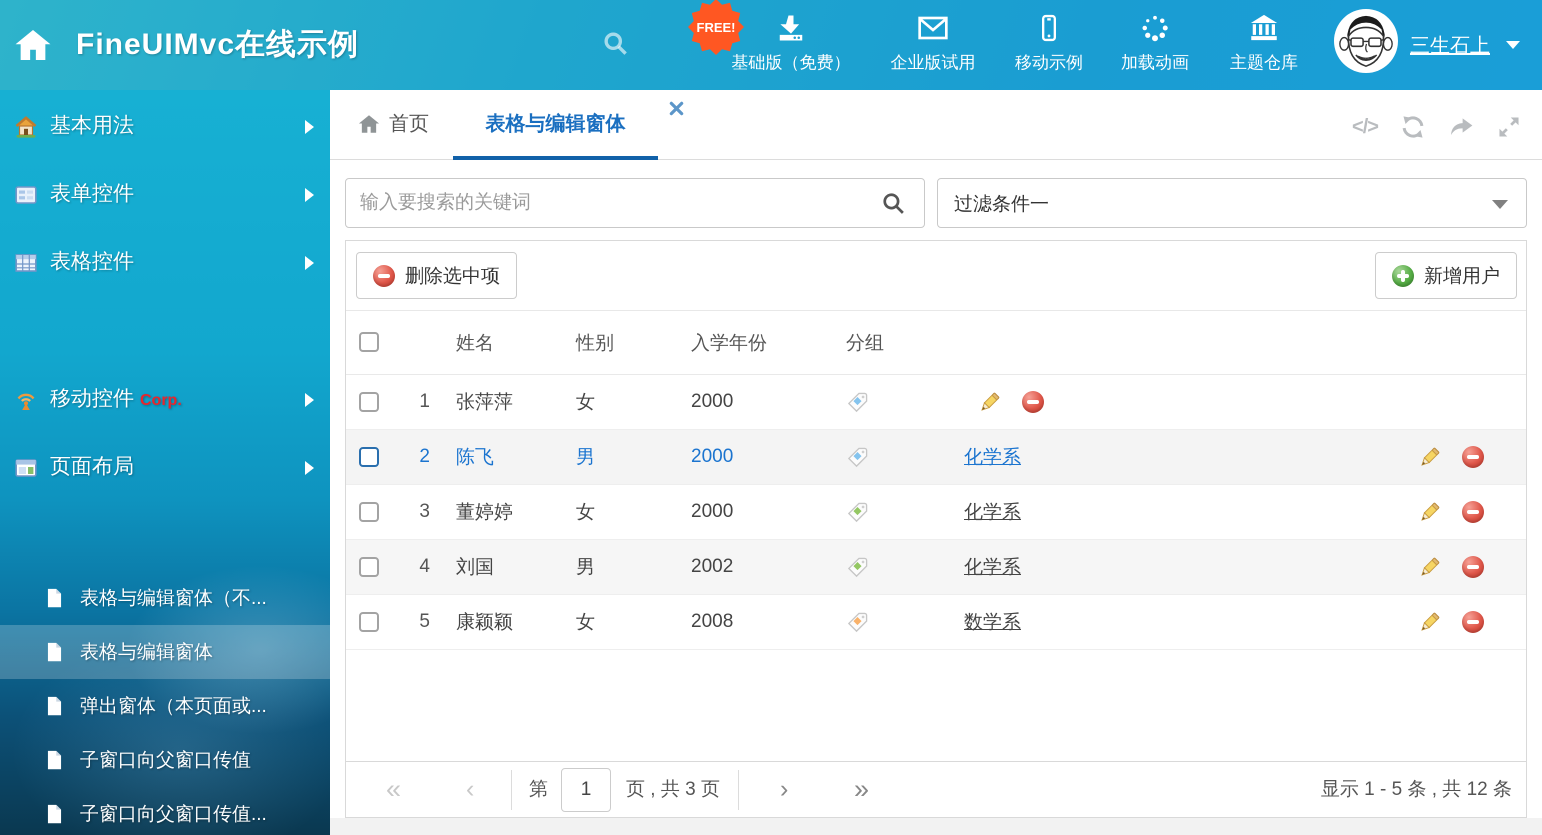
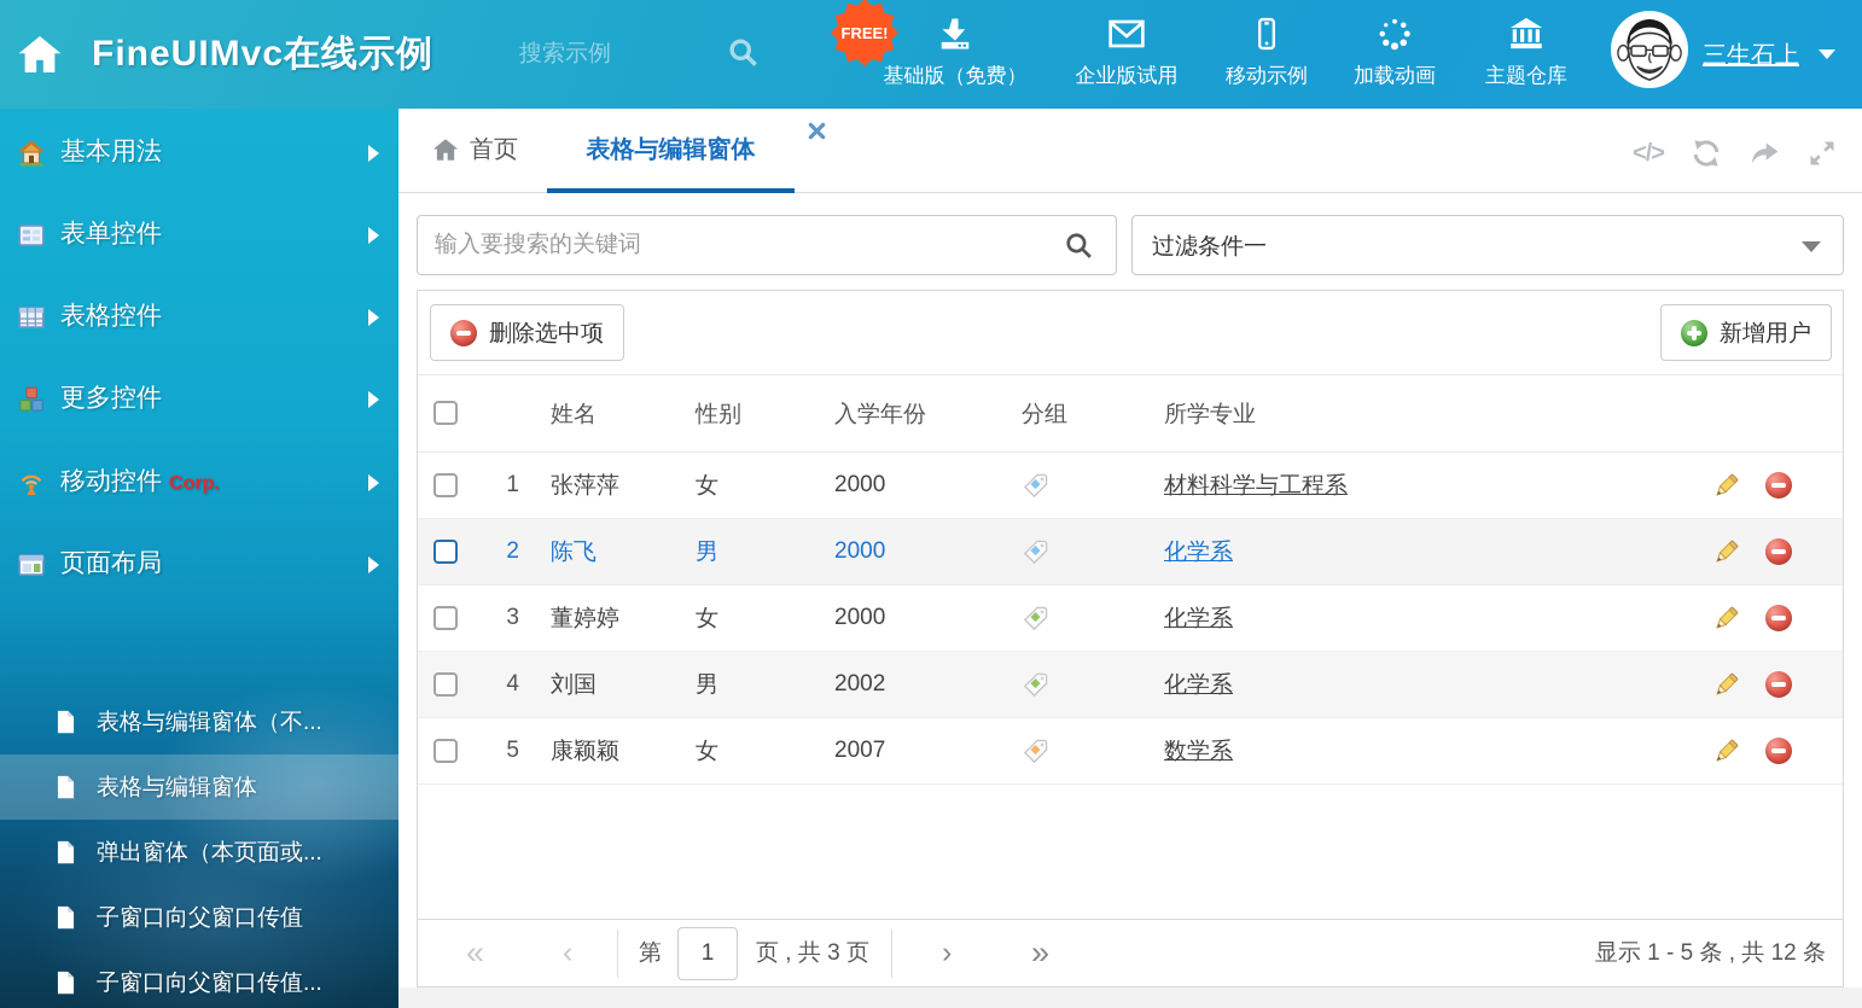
  FineUIMvc在线示例
+ 搜索示例
  FREE!
  基础版（免费）
  企业版试用
  移动示例
  加载动画
  主题仓库
  三生石上
  基本用法
  表单控件
  表格控件
+ 更多控件
  移动控件 Corp.
  页面布局
  表格与编辑窗体（不...
  表格与编辑窗体
  弹出窗体（本页面或...
  子窗口向父窗口传值
  子窗口向父窗口传值...
  首页
  表格与编辑窗体
  </>
  输入要搜索的关键词
  过滤条件一
  删除选中项
  新增用户
  姓名
  性别
  入学年份
  分组
+ 所学专业
  1
  张萍萍
  女
  2000
+ 材料科学与工程系
  2
  陈飞
  男
  2000
  化学系
  3
  董婷婷
  女
  2000
  化学系
  4
  刘国
  男
  2002
  化学系
  5
  康颖颖
  女
- 2008
+ 2007
  数学系
  «
  ‹
  第
  1
  页 , 共 3 页
  ›
  »
  显示 1 - 5 条 , 共 12 条
